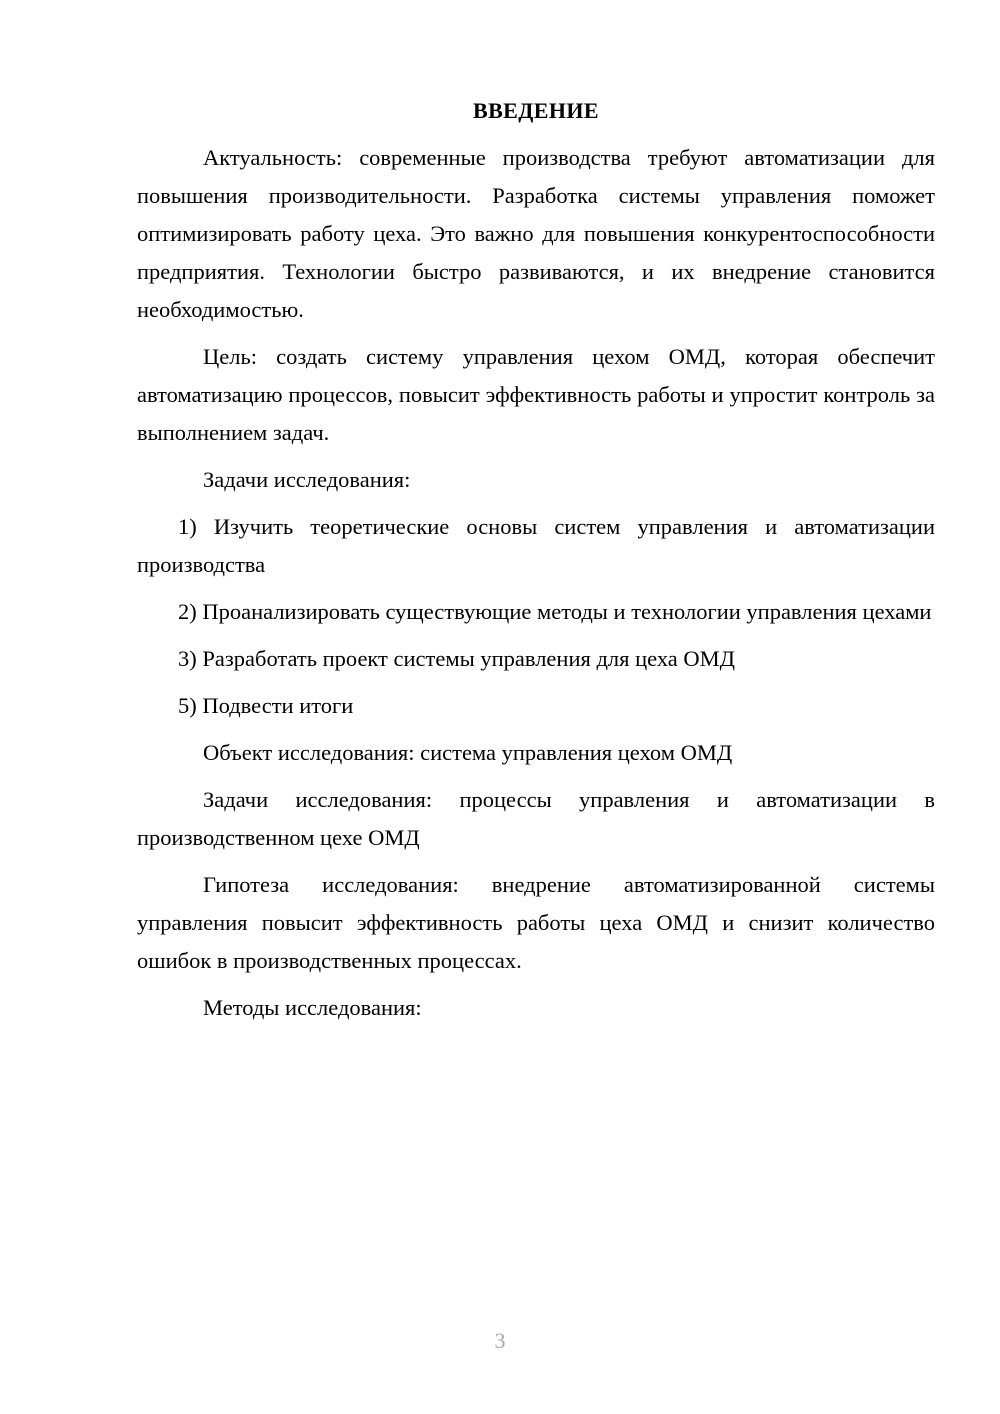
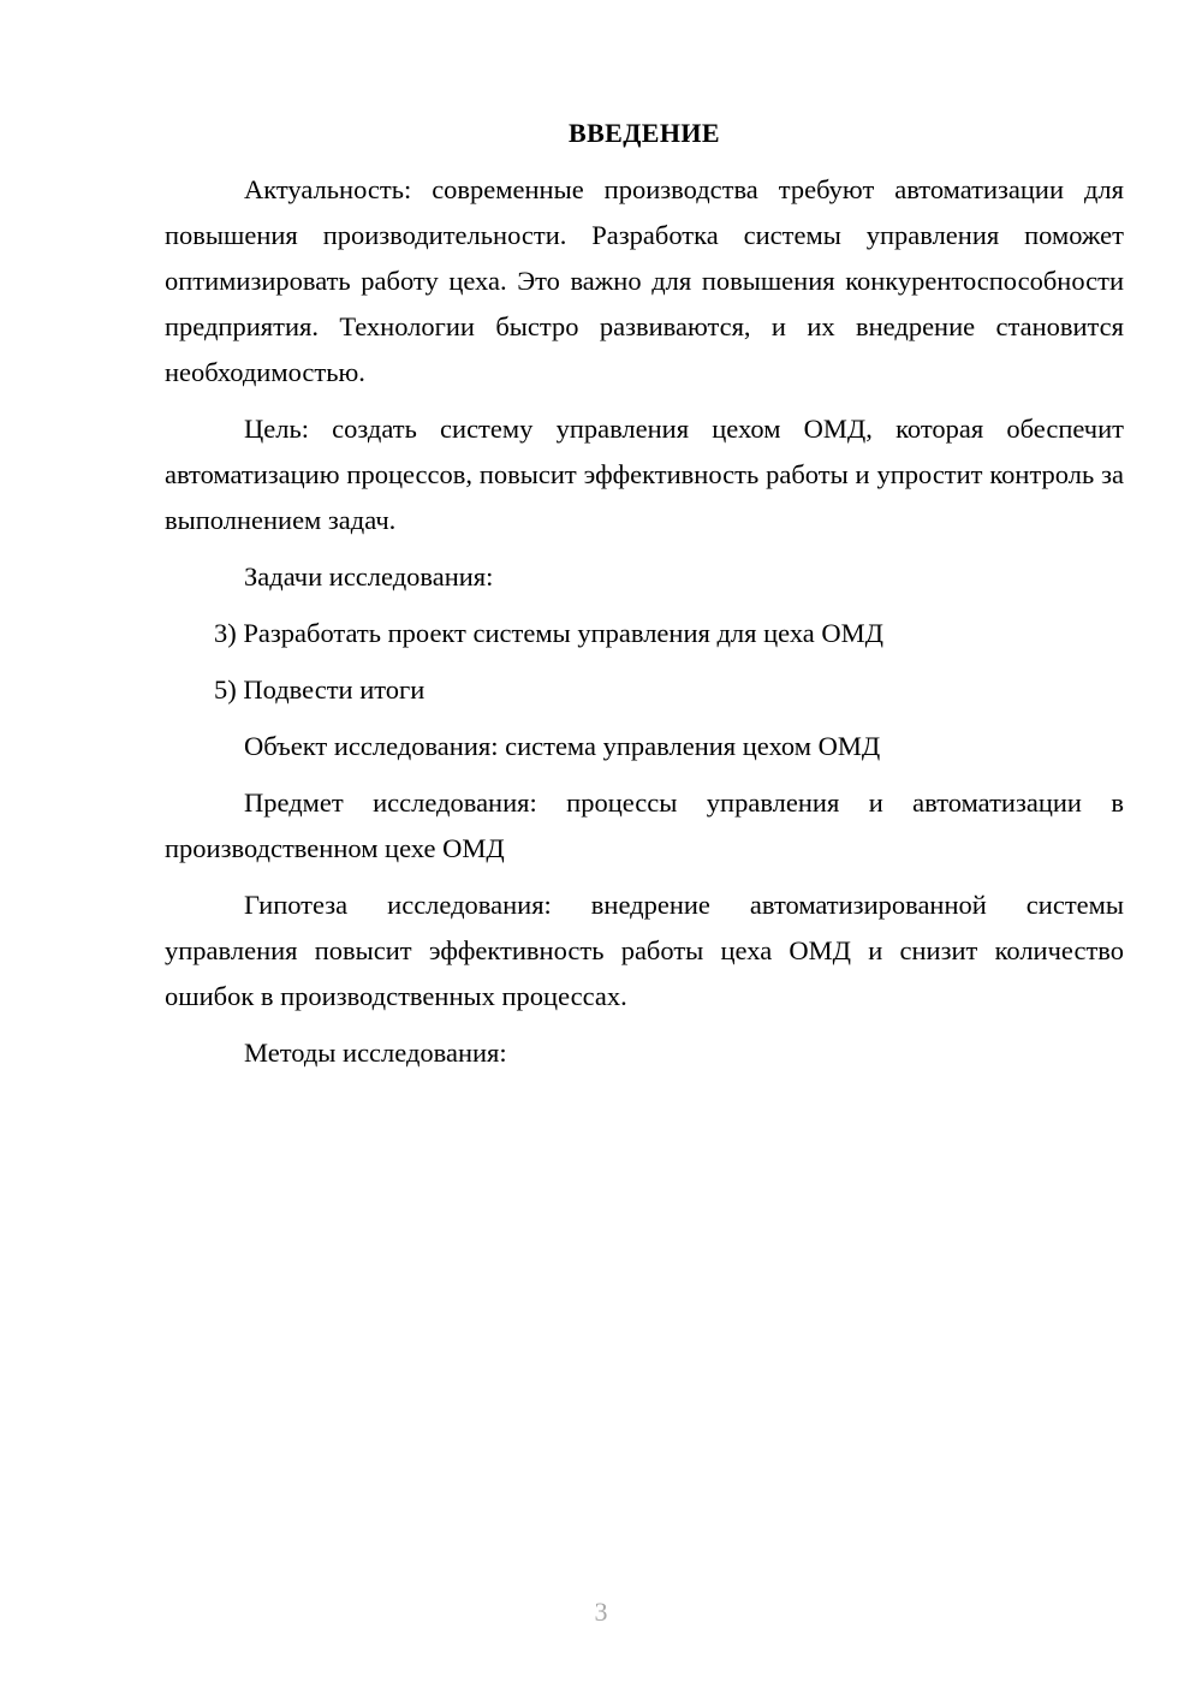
  ВВЕДЕНИЕ
  Актуальность: современные производства требуют автоматизации для повышения производительности. Разработка системы управления поможет оптимизировать работу цеха. Это важно для повышения конкурентоспособности предприятия. Технологии быстро развиваются, и их внедрение становится необходимостью.
  Цель: создать систему управления цехом ОМД, которая обеспечит автоматизацию процессов, повысит эффективность работы и упростит контроль за выполнением задач.
  Задачи исследования:
- 1) Изучить теоретические основы систем управления и автоматизации производства
- 2) Проанализировать существующие методы и технологии управления цехами
  3) Разработать проект системы управления для цеха ОМД
  5) Подвести итоги
  Объект исследования: система управления цехом ОМД
- Задачи исследования: процессы управления и автоматизации в производственном цехе ОМД
+ Предмет исследования: процессы управления и автоматизации в производственном цехе ОМД
  Гипотеза исследования: внедрение автоматизированной системы управления повысит эффективность работы цеха ОМД и снизит количество ошибок в производственных процессах.
  Методы исследования:
  3
